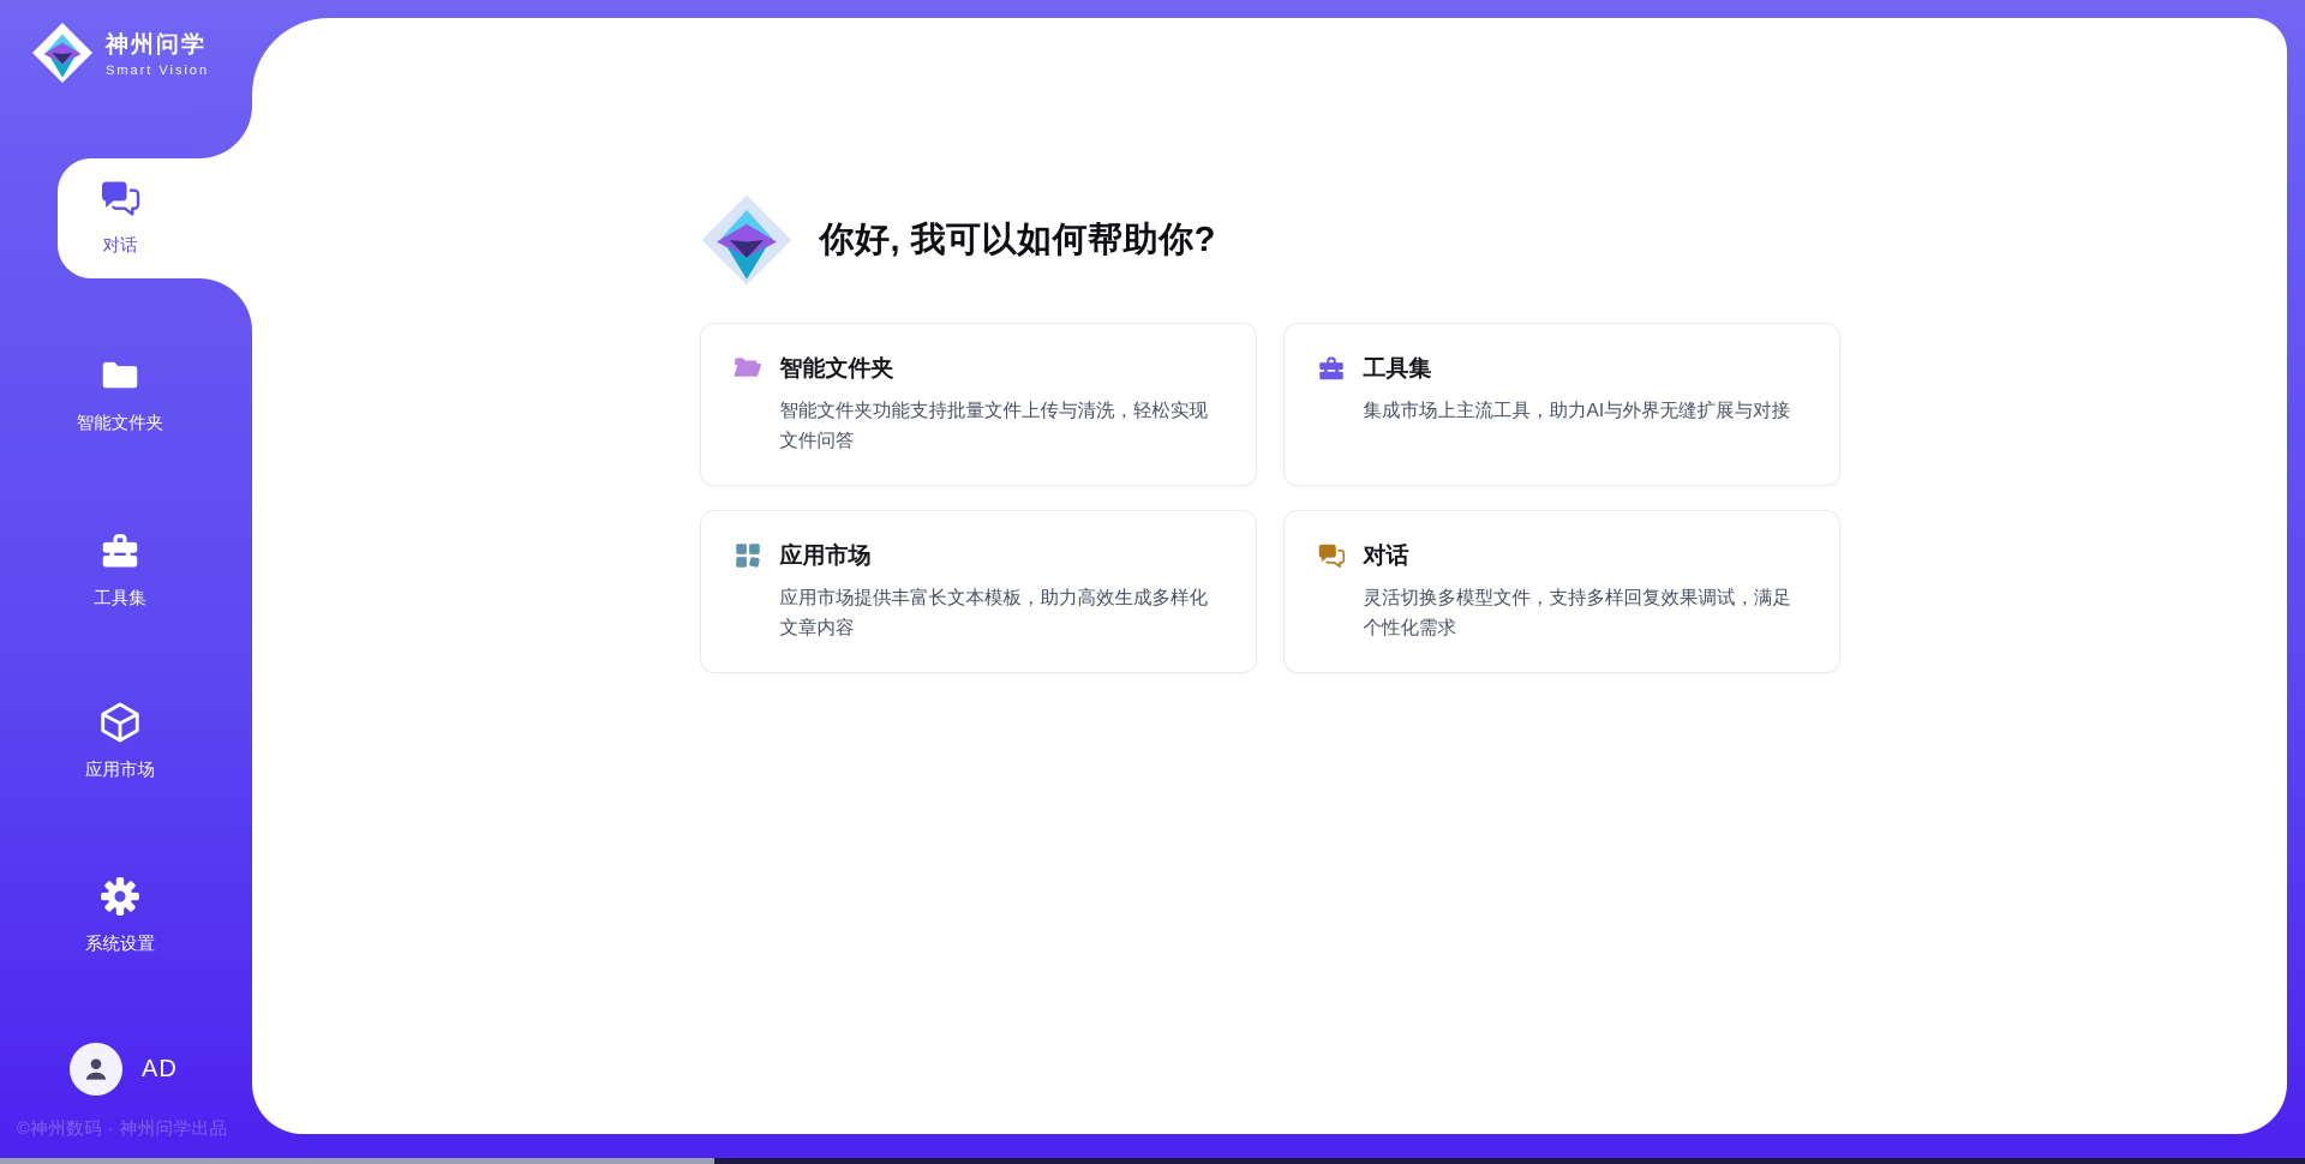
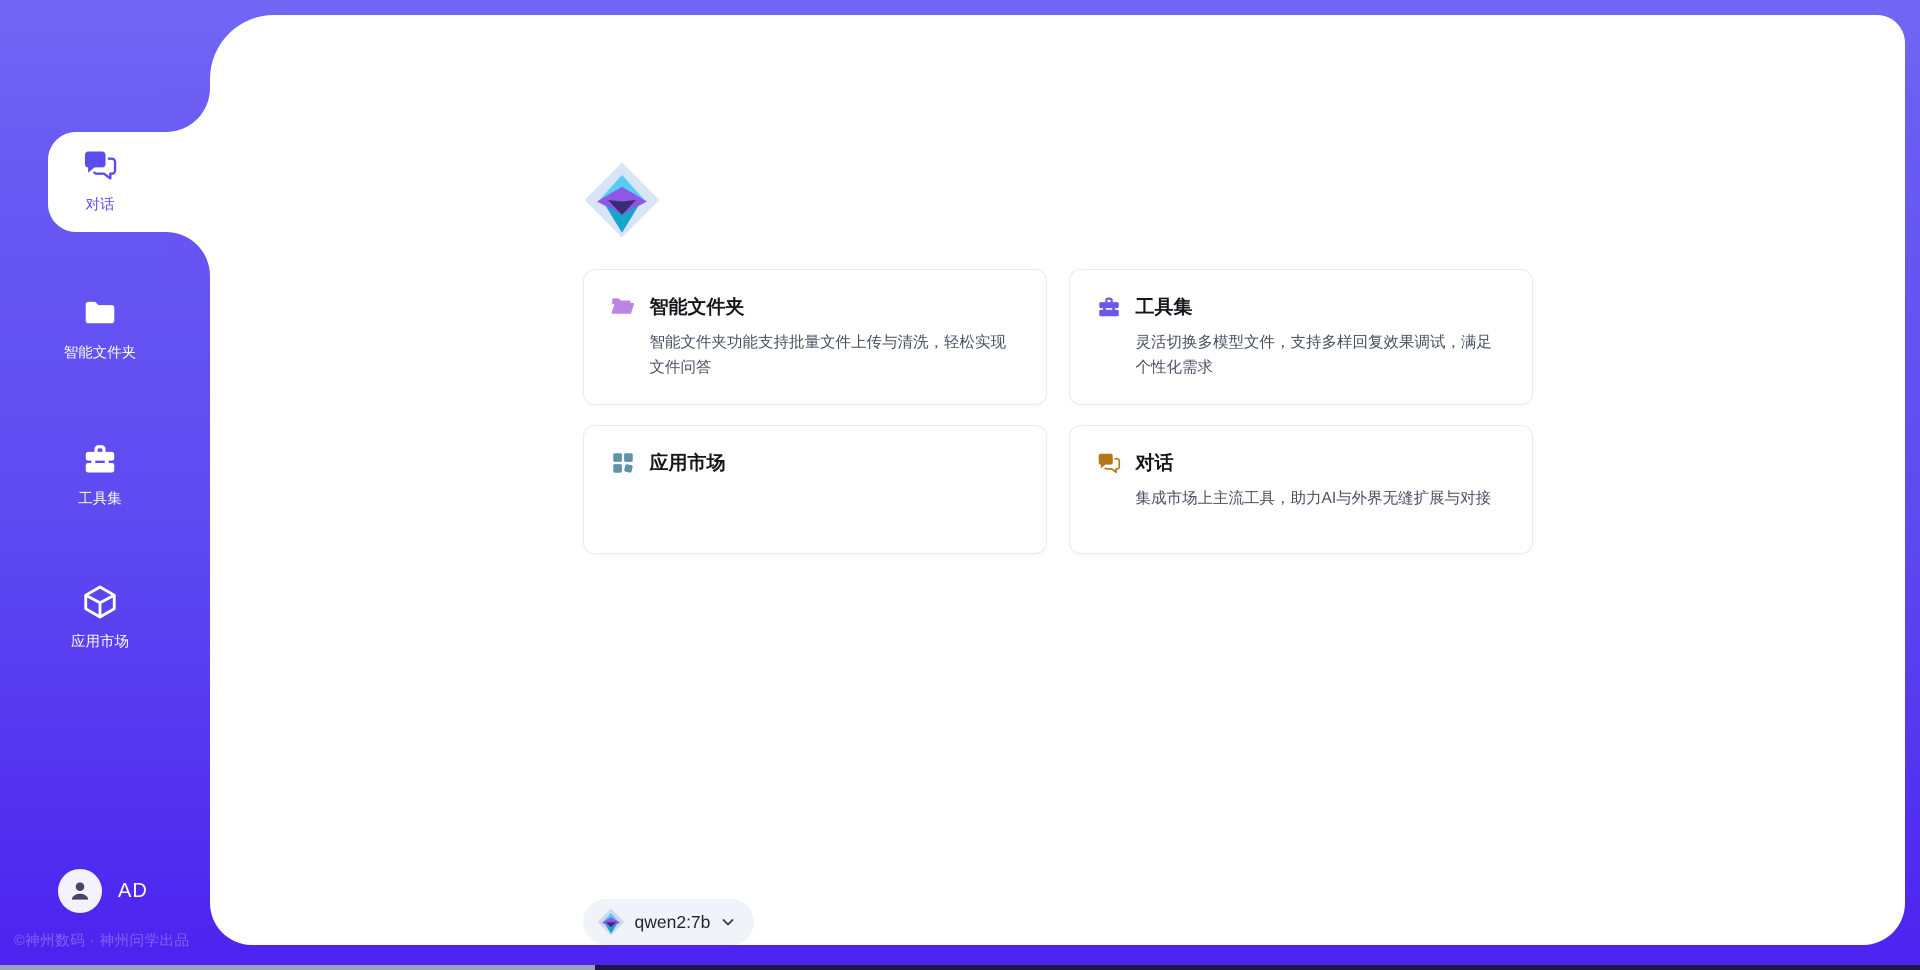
- 神州问学
- Smart Vision
  对话
  智能文件夹
  工具集
  应用市场
- 系统设置
  AD
  ©神州数码 · 神州问学出品
- 你好, 我可以如何帮助你?
  智能文件夹
  智能文件夹功能支持批量文件上传与清洗，轻松实现文件问答
  工具集
- 集成市场上主流工具，助力AI与外界无缝扩展与对接
+ 灵活切换多模型文件，支持多样回复效果调试，满足个性化需求
  应用市场
- 应用市场提供丰富长文本模板，助力高效生成多样化文章内容
  对话
- 灵活切换多模型文件，支持多样回复效果调试，满足个性化需求
+ 集成市场上主流工具，助力AI与外界无缝扩展与对接
+ qwen2:7b
